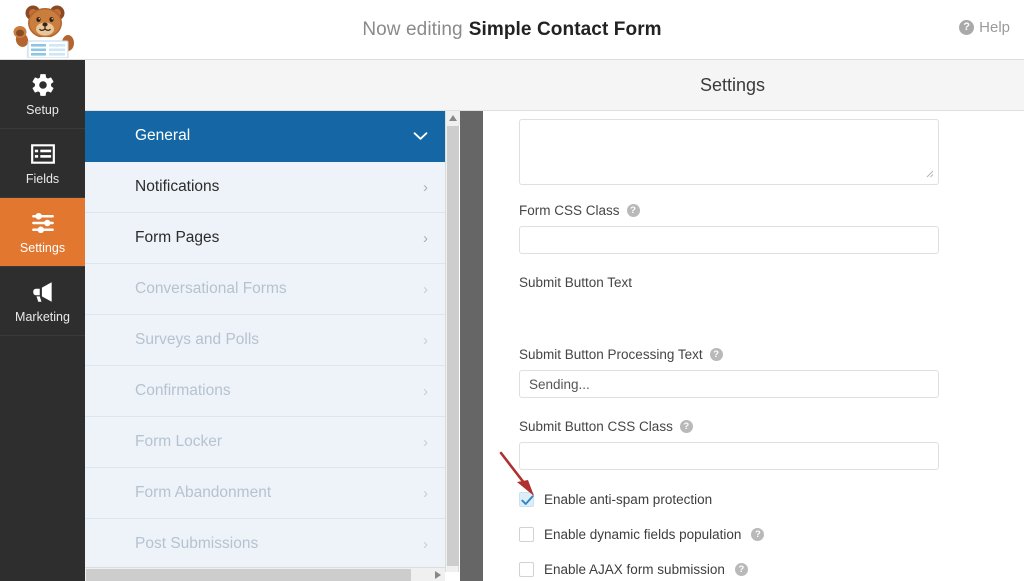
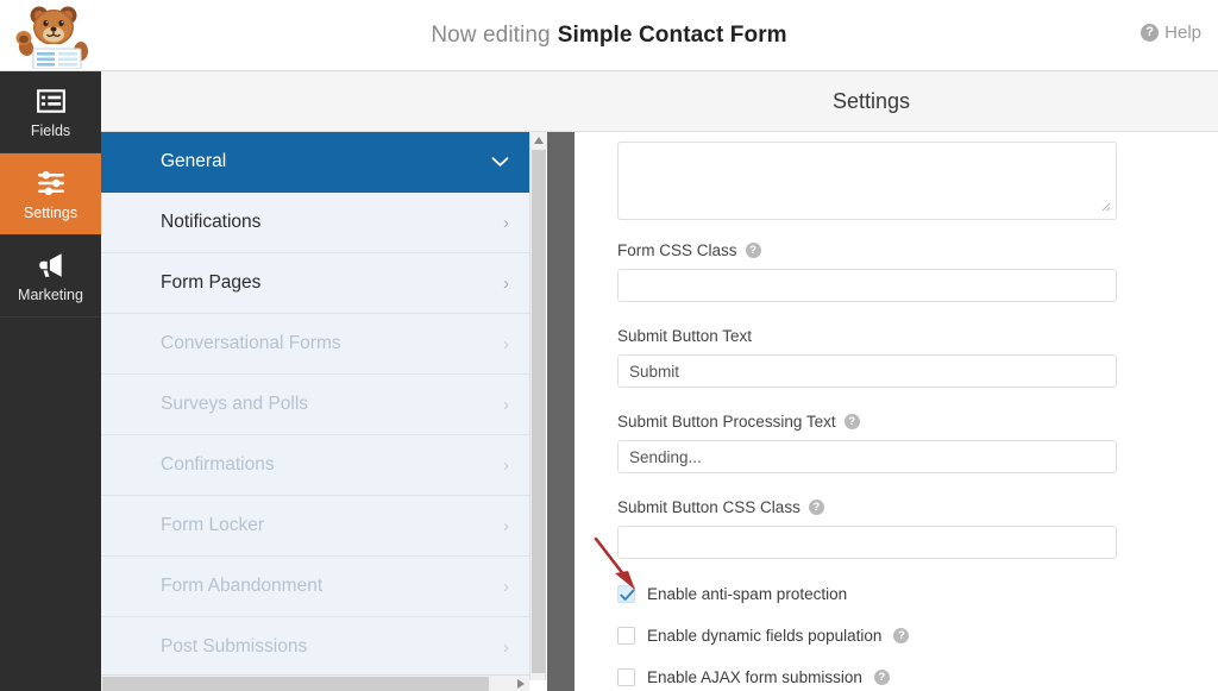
  Now editing
  Simple Contact Form
  ?
  Help
- Setup
  Fields
  Settings
  Marketing
  Settings
  General
  Notifications
  ›
  Form Pages
  ›
  Conversational Forms
  ›
  Surveys and Polls
  ›
  Confirmations
  ›
  Form Locker
  ›
  Form Abandonment
  ›
  Post Submissions
  ›
  Form CSS Class
  ?
  Submit Button Text
+ Submit
  Submit Button Processing Text
  ?
  Sending...
  Submit Button CSS Class
  ?
  Enable anti-spam protection
  Enable dynamic fields population
  ?
  Enable AJAX form submission
  ?
